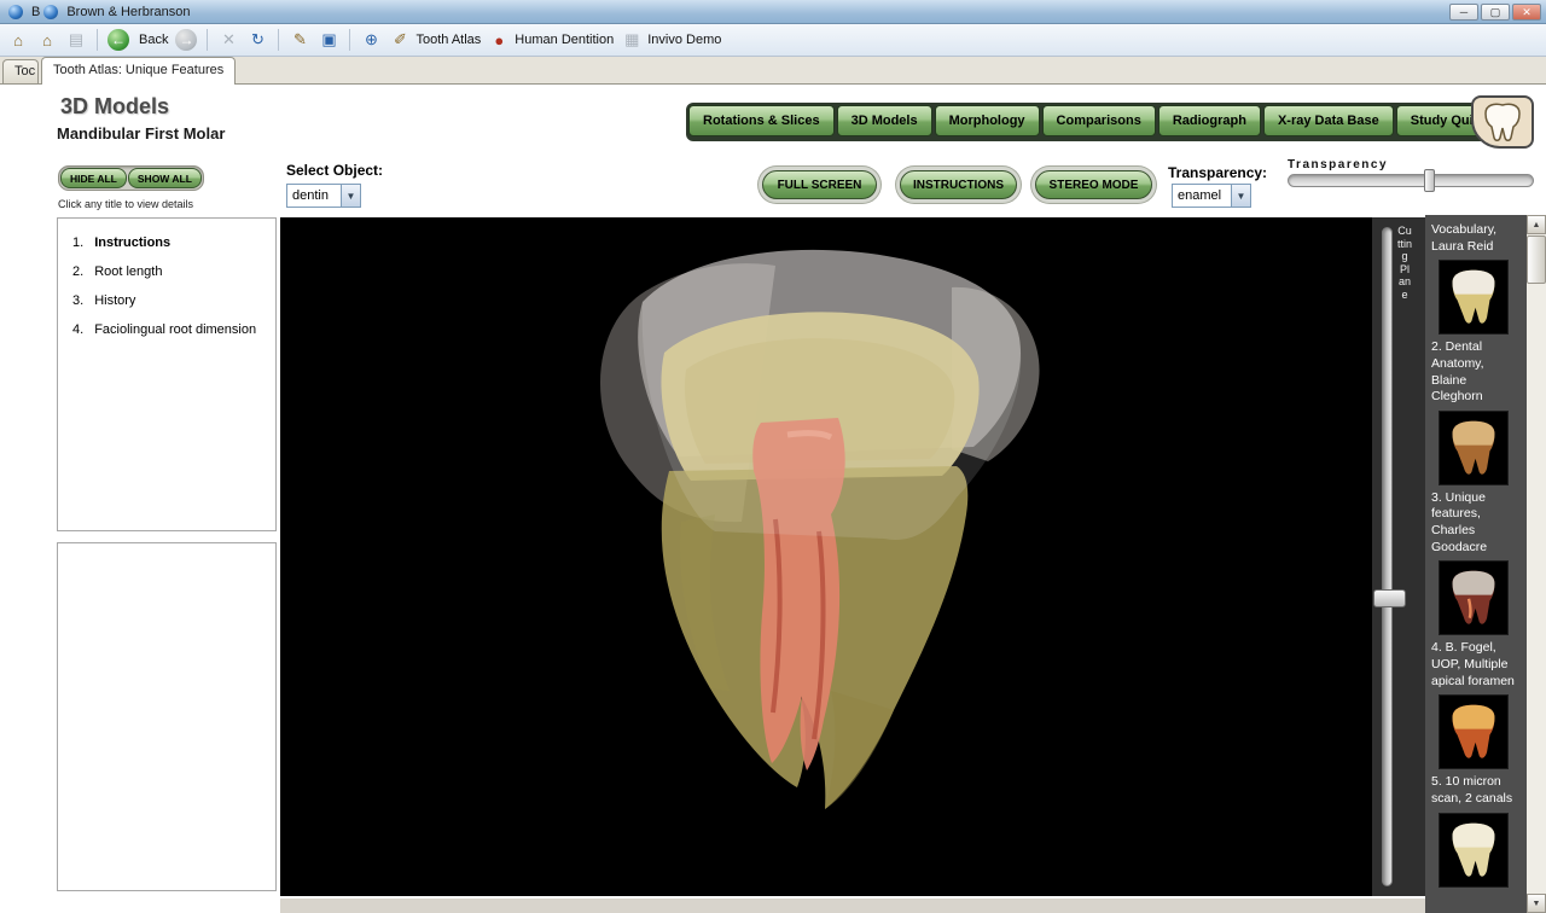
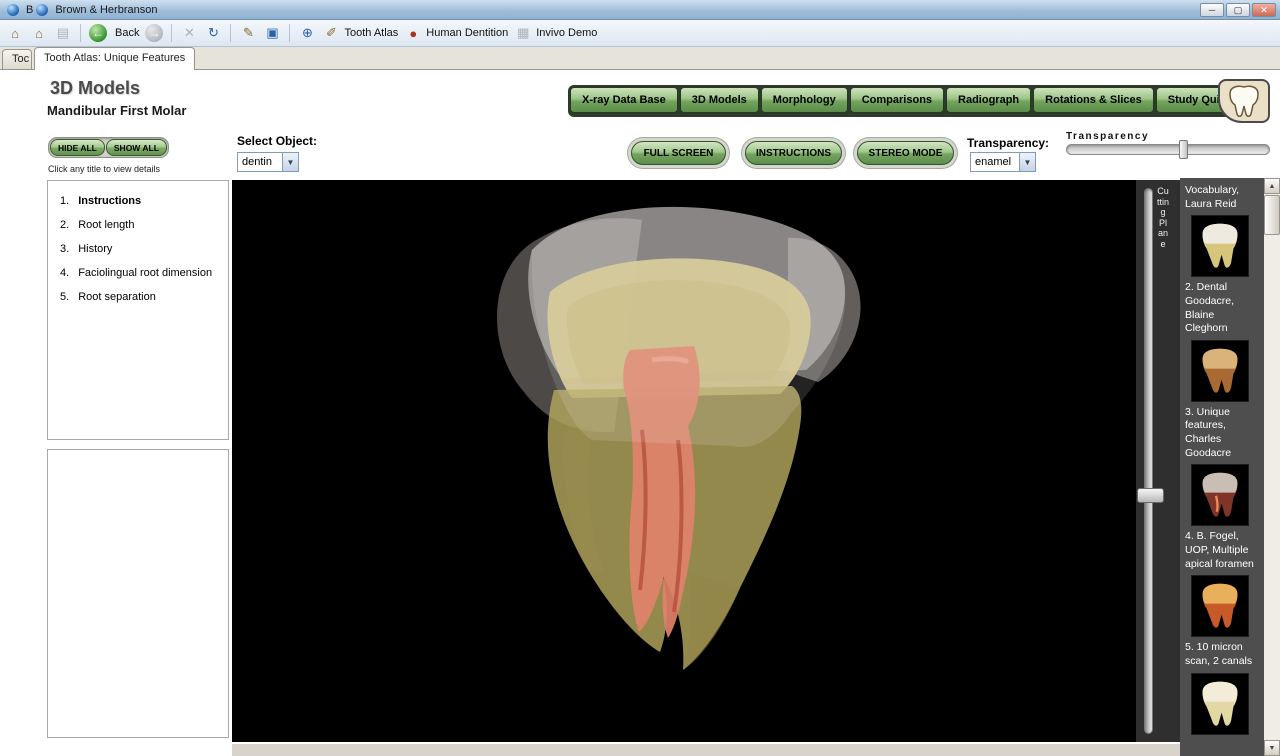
  B
  Brown & Herbranson
  ─
  ▢
  ✕
  ⌂
  ⌂
  ▤
  ←
  Back
  →
  ✕
  ↻
  ✎
  ▣
  ⊕
  ✐
  Tooth Atlas
  ●
  Human Dentition
  ▦
  Invivo Demo
  Toc
  Tooth Atlas: Unique Features
  3D Models
  Mandibular First Molar
- Rotations & Slices
+ X-ray Data Base
  3D Models
  Morphology
  Comparisons
  Radiograph
- X-ray Data Base
+ Rotations & Slices
  Study Qu
  HIDE ALL
  SHOW ALL
  Click any title to view details
  Select Object:
  dentin
  ▼
  FULL SCREEN
  INSTRUCTIONS
  STEREO MODE
  Transparency:
  enamel
  ▼
  Transparency
  1.
  Instructions
  2.
  Root length
  3.
  History
  4.
  Faciolingual root dimension
+ 5.
+ Root separation
  Cutting Plane
  Vocabulary, Laura Reid
- 2. Dental Anatomy, Blaine Cleghorn
+ 2. Dental Goodacre, Blaine Cleghorn
  3. Unique features, Charles Goodacre
  4. B. Fogel, UOP, Multiple apical foramen
  5. 10 micron scan, 2 canals
